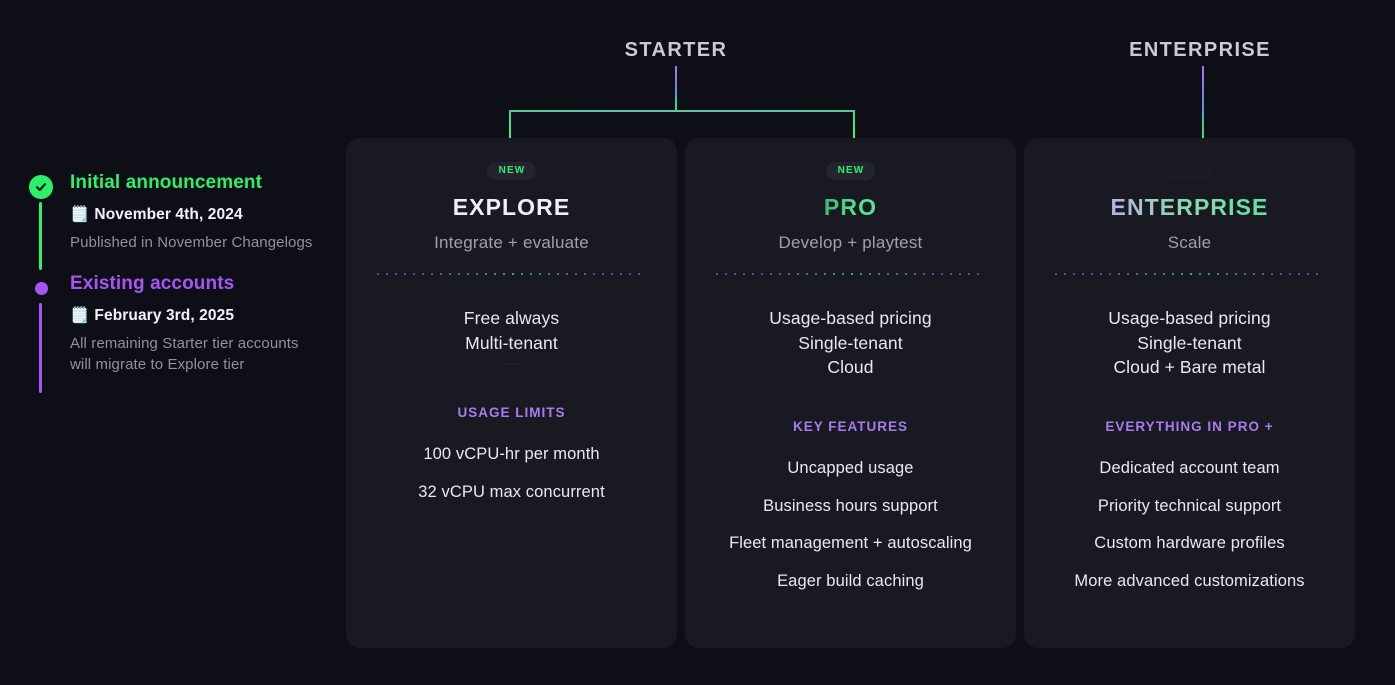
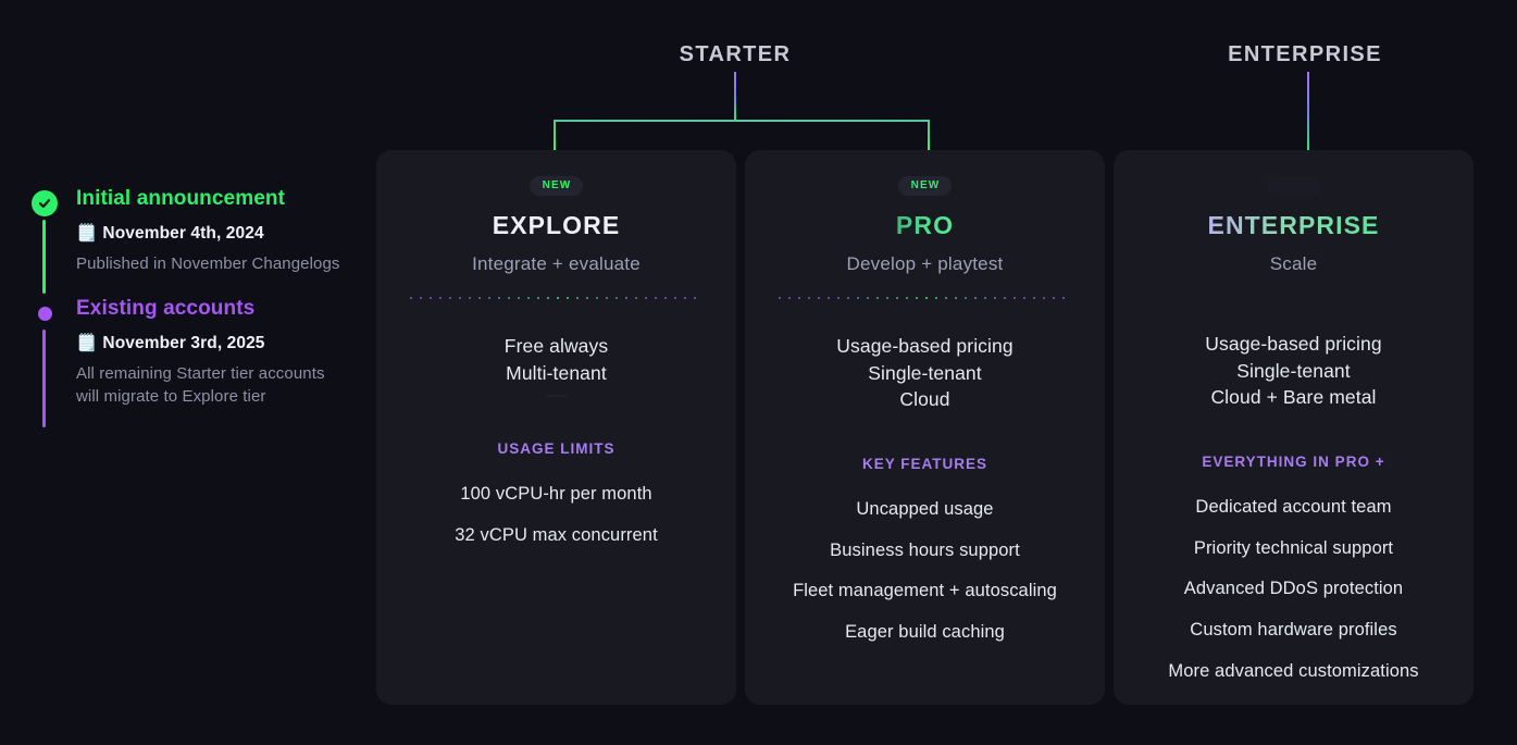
  STARTER
  ENTERPRISE
  Initial announcement
  🗒️ November 4th, 2024
  Published in November Changelogs
  Existing accounts
- 🗒️ February 3rd, 2025
+ 🗒️ November 3rd, 2025
  All remaining Starter tier accounts will migrate to Explore tier
  NEW
  EXPLORE
  Integrate + evaluate
  Free always
  Multi-tenant
  USAGE LIMITS
  100 vCPU-hr per month
  32 vCPU max concurrent
  NEW
  PRO
  Develop + playtest
  Usage-based pricing
  Single-tenant
  Cloud
  KEY FEATURES
  Uncapped usage
  Business hours support
  Fleet management + autoscaling
  Eager build caching
  ENTERPRISE
  Scale
  Usage-based pricing
  Single-tenant
  Cloud + Bare metal
  EVERYTHING IN PRO +
  Dedicated account team
  Priority technical support
+ Advanced DDoS protection
  Custom hardware profiles
  More advanced customizations
